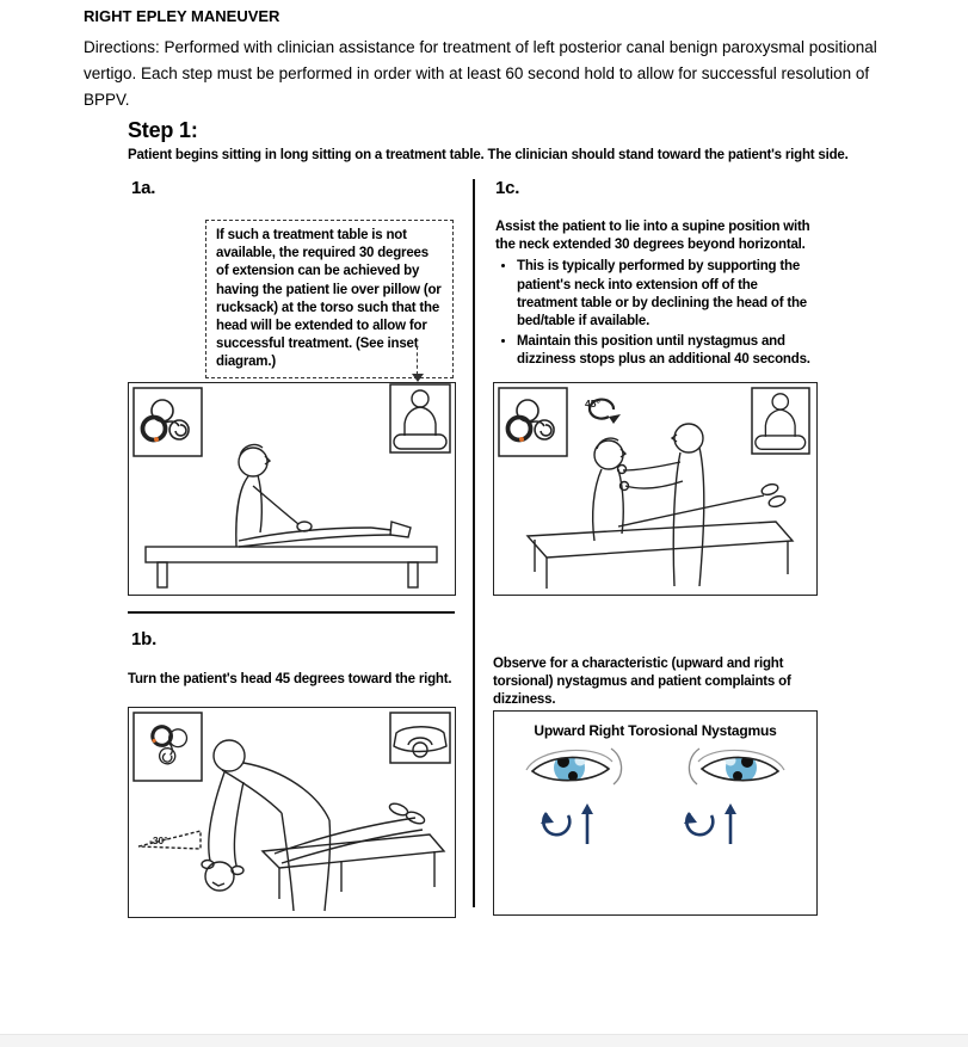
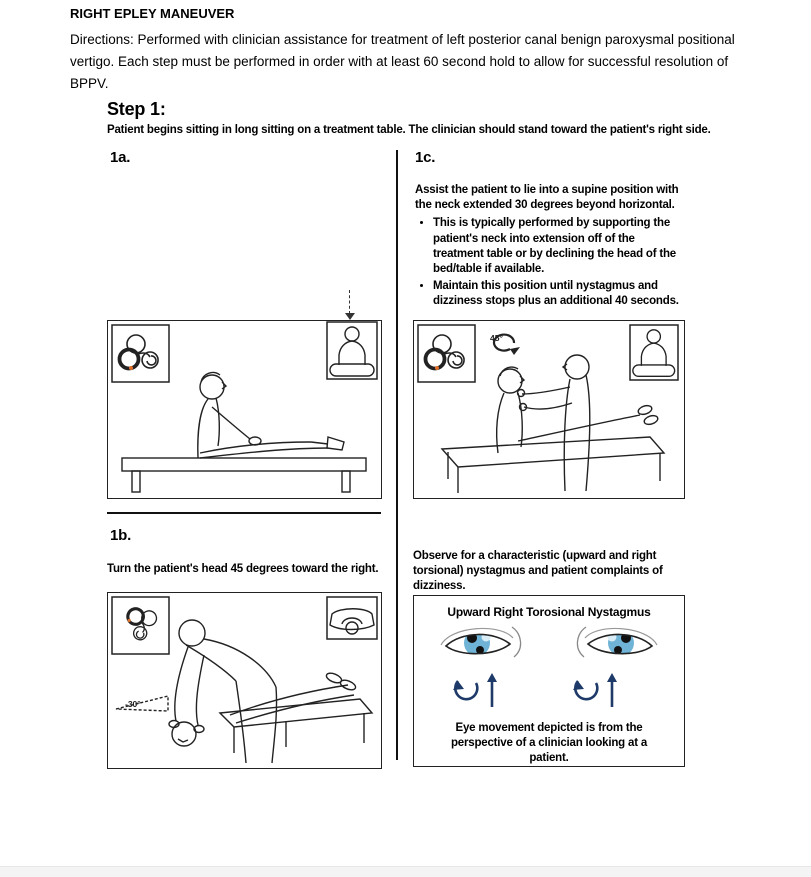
  RIGHT EPLEY MANEUVER
  Directions: Performed with clinician assistance for treatment of left posterior canal benign paroxysmal positional vertigo. Each step must be performed in order with at least 60 second hold to allow for successful resolution of BPPV.
  Step 1:
  Patient begins sitting in long sitting on a treatment table. The clinician should stand toward the patient's right side.
  1a.
  1c.
- If such a treatment table is not available, the required 30 degrees of extension can be achieved by having the patient lie over pillow (or rucksack) at the torso such that the head will be extended to allow for successful treatment. (See inset diagram.)
  1b.
  Turn the patient's head 45 degrees toward the right.
  -30°
  Assist the patient to lie into a supine position with the neck extended 30 degrees beyond horizontal.
  This is typically performed by supporting the patient's neck into extension off of the treatment table or by declining the head of the bed/table if available.
  Maintain this position until nystagmus and dizziness stops plus an additional 40 seconds.
  45°
  Observe for a characteristic (upward and right torsional) nystagmus and patient complaints of dizziness.
  Upward Right Torosional Nystagmus
+ Eye movement depicted is from the perspective of a clinician looking at a patient.
